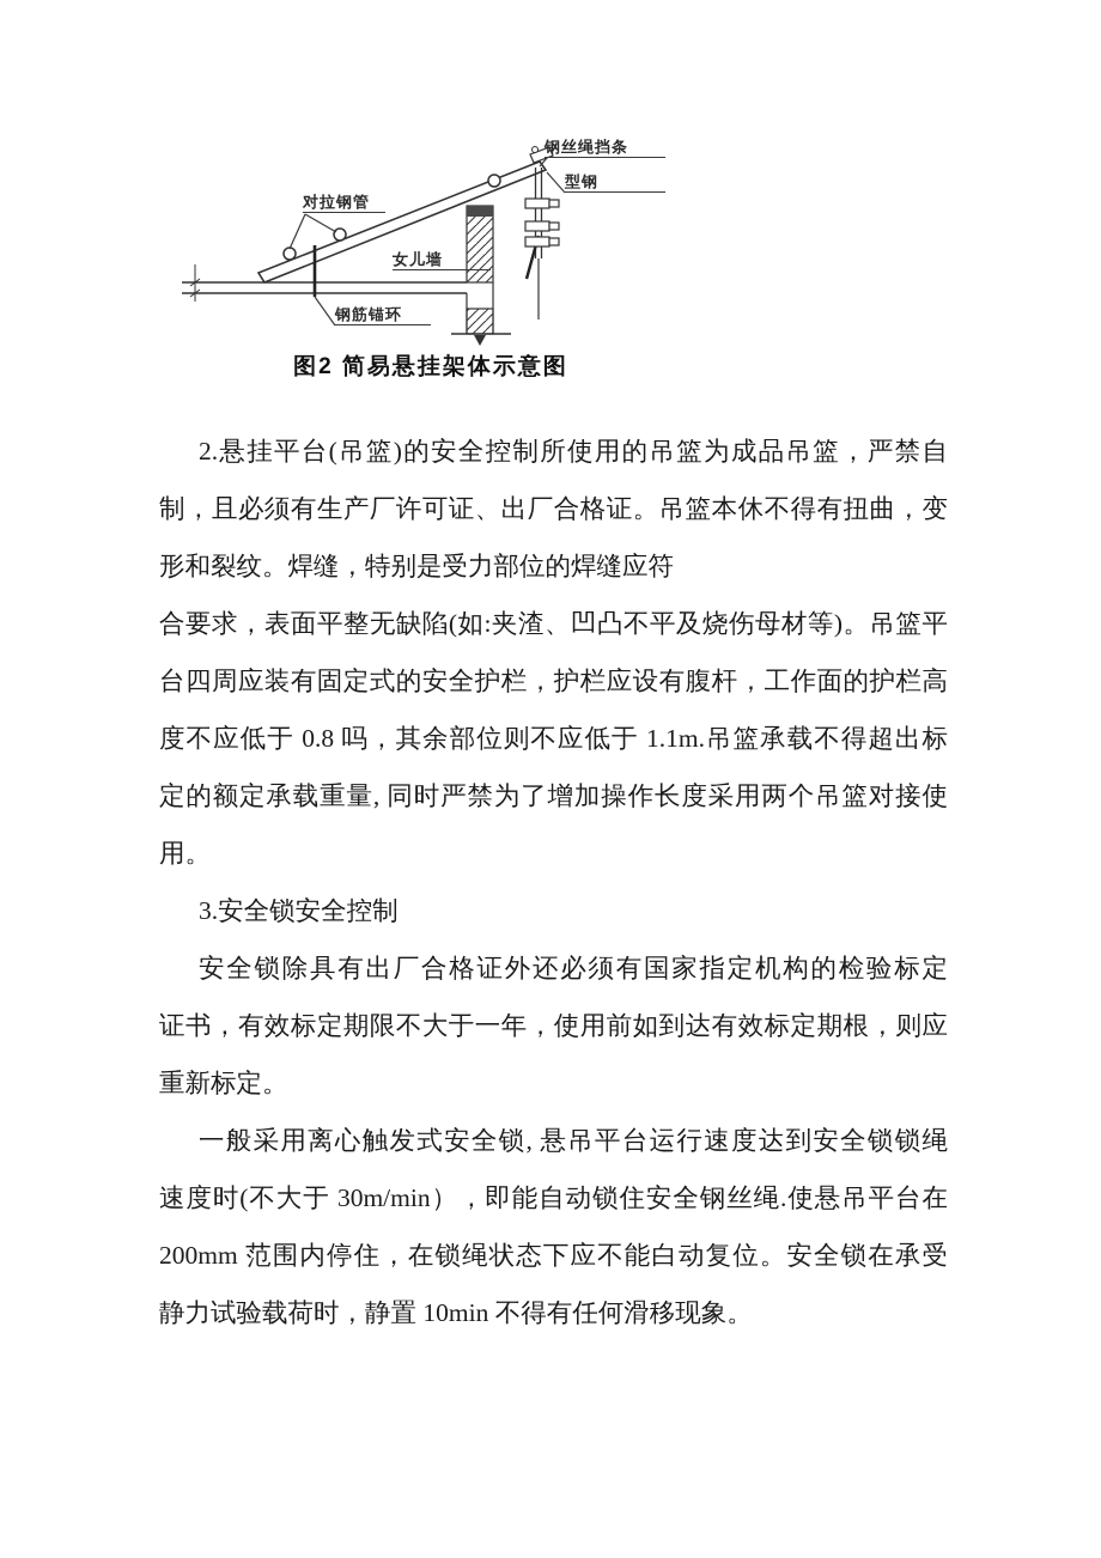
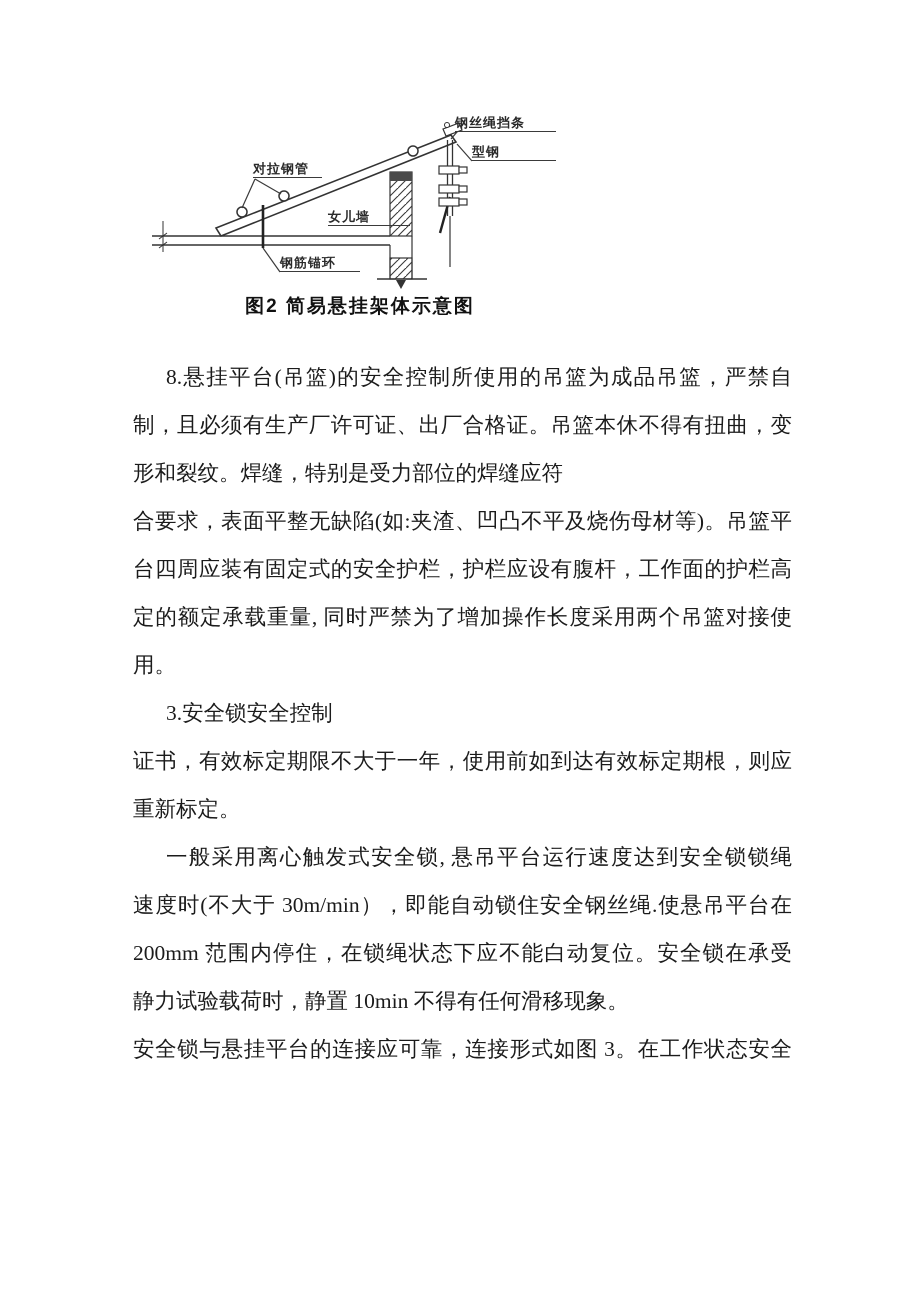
  钢丝绳挡条
  型钢
  对拉钢管
  女儿墙
  钢筋锚环
  图2 简易悬挂架体示意图
- 2.悬挂平台(吊篮)的安全控制所使用的吊篮为成品吊篮，严禁自
+ 8.悬挂平台(吊篮)的安全控制所使用的吊篮为成品吊篮，严禁自
  制，且必须有生产厂许可证、出厂合格证。吊篮本休不得有扭曲，变
  形和裂纹。焊缝，特别是受力部位的焊缝应符
  合要求，表面平整无缺陷(如:夹渣、凹凸不平及烧伤母材等)。吊篮平
  台四周应装有固定式的安全护栏，护栏应设有腹杆，工作面的护栏高
- 度不应低于 0.8 吗，其余部位则不应低于 1.1m.吊篮承载不得超出标
  定的额定承载重量, 同时严禁为了增加操作长度采用两个吊篮对接使
  用。
  3.安全锁安全控制
- 安全锁除具有出厂合格证外还必须有国家指定机构的检验标定
  证书，有效标定期限不大于一年，使用前如到达有效标定期根，则应
  重新标定。
  一般采用离心触发式安全锁, 悬吊平台运行速度达到安全锁锁绳
  速度时(不大于 30m/min），即能自动锁住安全钢丝绳.使悬吊平台在
  200mm 范围内停住，在锁绳状态下应不能白动复位。安全锁在承受
  静力试验载荷时，静置 10min 不得有任何滑移现象。
+ 安全锁与悬挂平台的连接应可靠，连接形式如图 3。在工作状态安全
